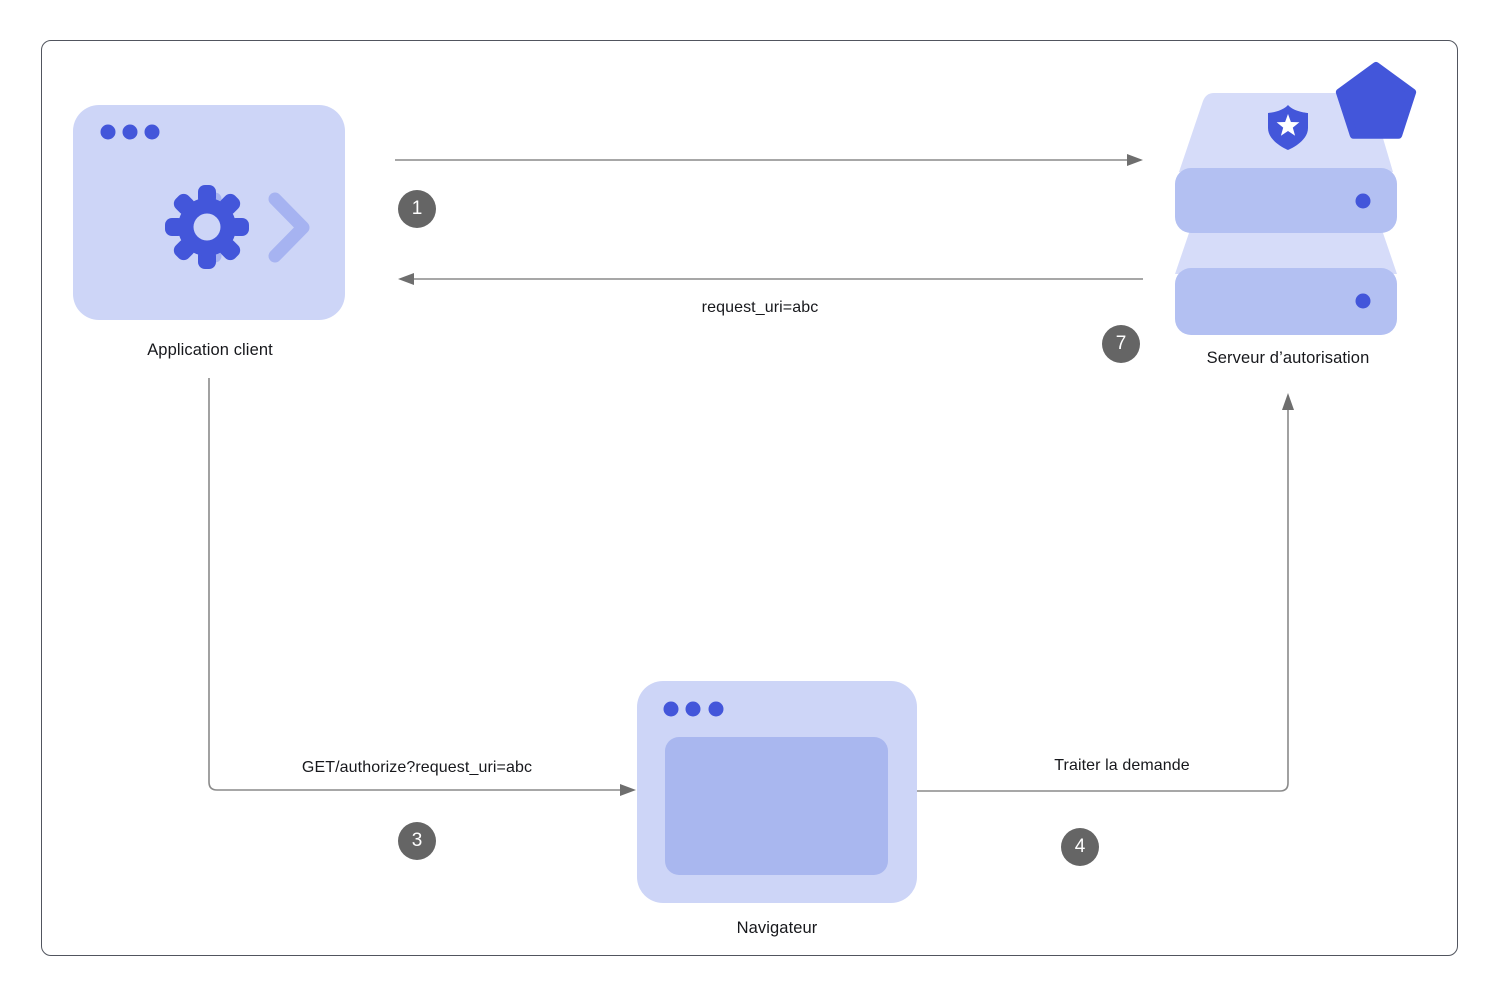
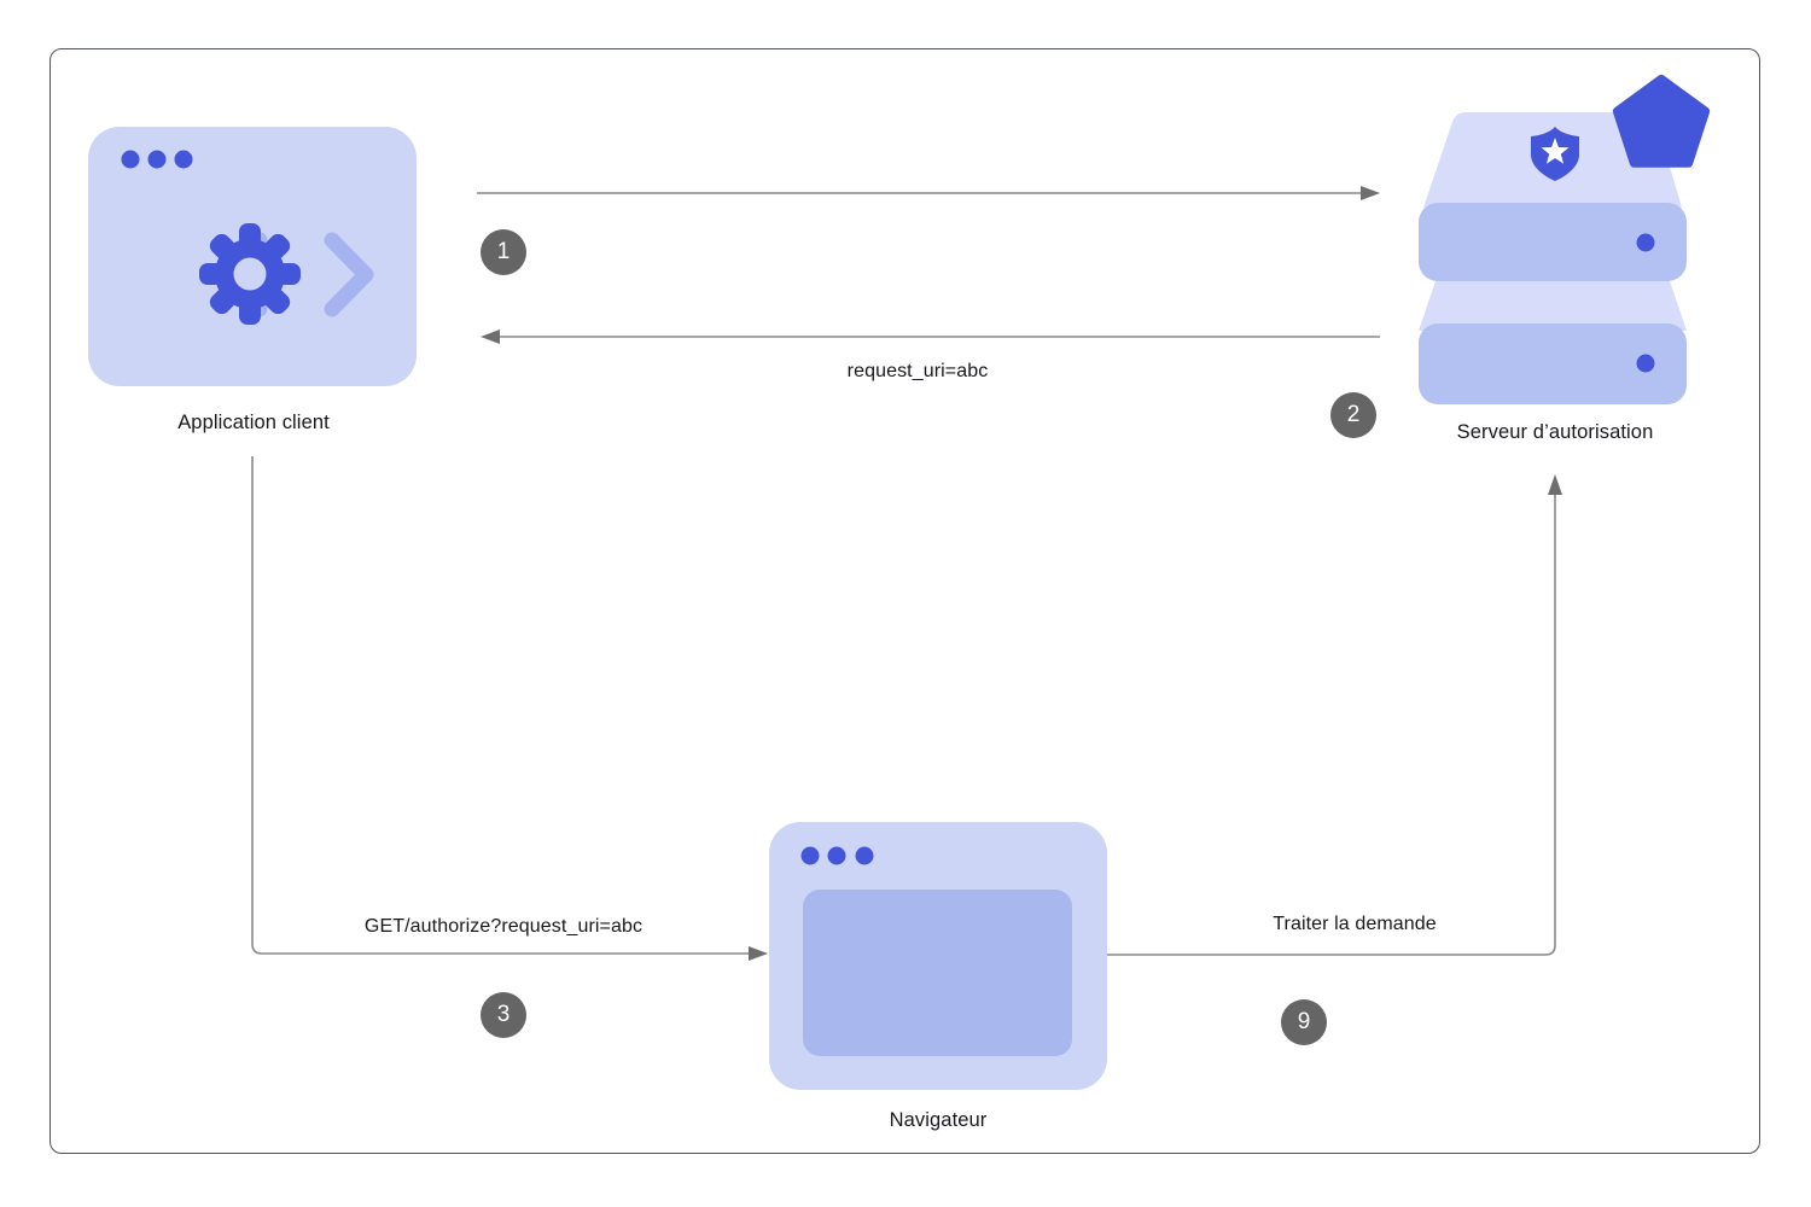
  Application client
  Serveur d’autorisation
  Navigateur
  request_uri=abc
  GET/authorize?request_uri=abc
  Traiter la demande
  1
- 7
+ 2
  3
- 4
+ 9
